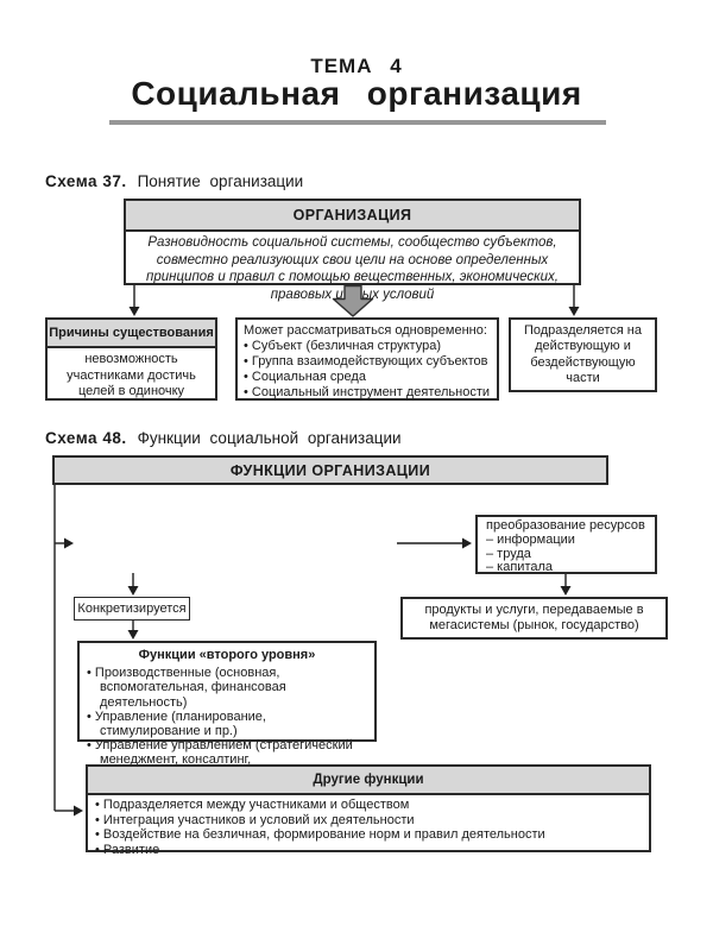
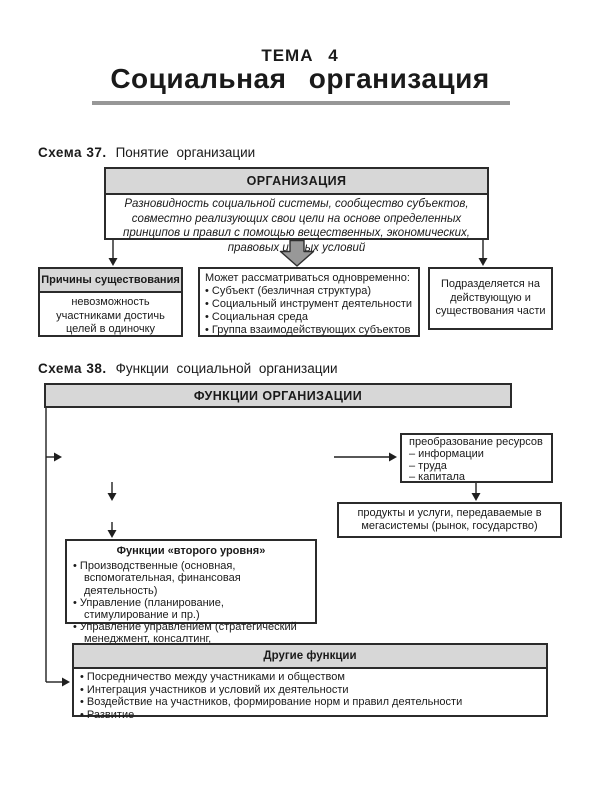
  ТЕМА 4
  Социальная организация
  Схема 37. Понятие организации
  ОРГАНИЗАЦИЯ
  Разновидность социальной системы, сообщество субъектов, совместно реализующих свои цели на основе определенных принципов и правил с помощью вещественных, экономических, правовых иых условий
  Причины существования
  невозможность участниками достичь целей в одиночку
  Может рассматриваться одновременно:
  Субъект (безличная структура)
- Группа взаимодействующих субъектов
+ Социальный инструмент деятельности
  Социальная среда
- Социальный инструмент деятельности
+ Группа взаимодействующих субъектов
- Подразделяется на действующую и бездействующую части
+ Подразделяется на действующую и существования части
- Схема 48. Функции социальной организации
+ Схема 38. Функции социальной организации
  ФУНКЦИИ ОРГАНИЗАЦИИ
  преобразование ресурсов
  – информации
  – труда
  – капитала
  продукты и услуги, передаваемые в мегасистемы (рынок, государство)
- Конкретизируется
  Функции «второго уровня»
  Производственные (основная, вспомогательная, финансовая деятельность)
  Управление (планирование, стимулирование и пр.)
  Управление управлением (стратегический менеджмент, консалтинг,
  Другие функции
- Подразделяется между участниками и обществом
+ Посредничество между участниками и обществом
  Интеграция участников и условий их деятельности
- Воздействие на безличная, формирование норм и правил деятельности
+ Воздействие на участников, формирование норм и правил деятельности
  Развитие
